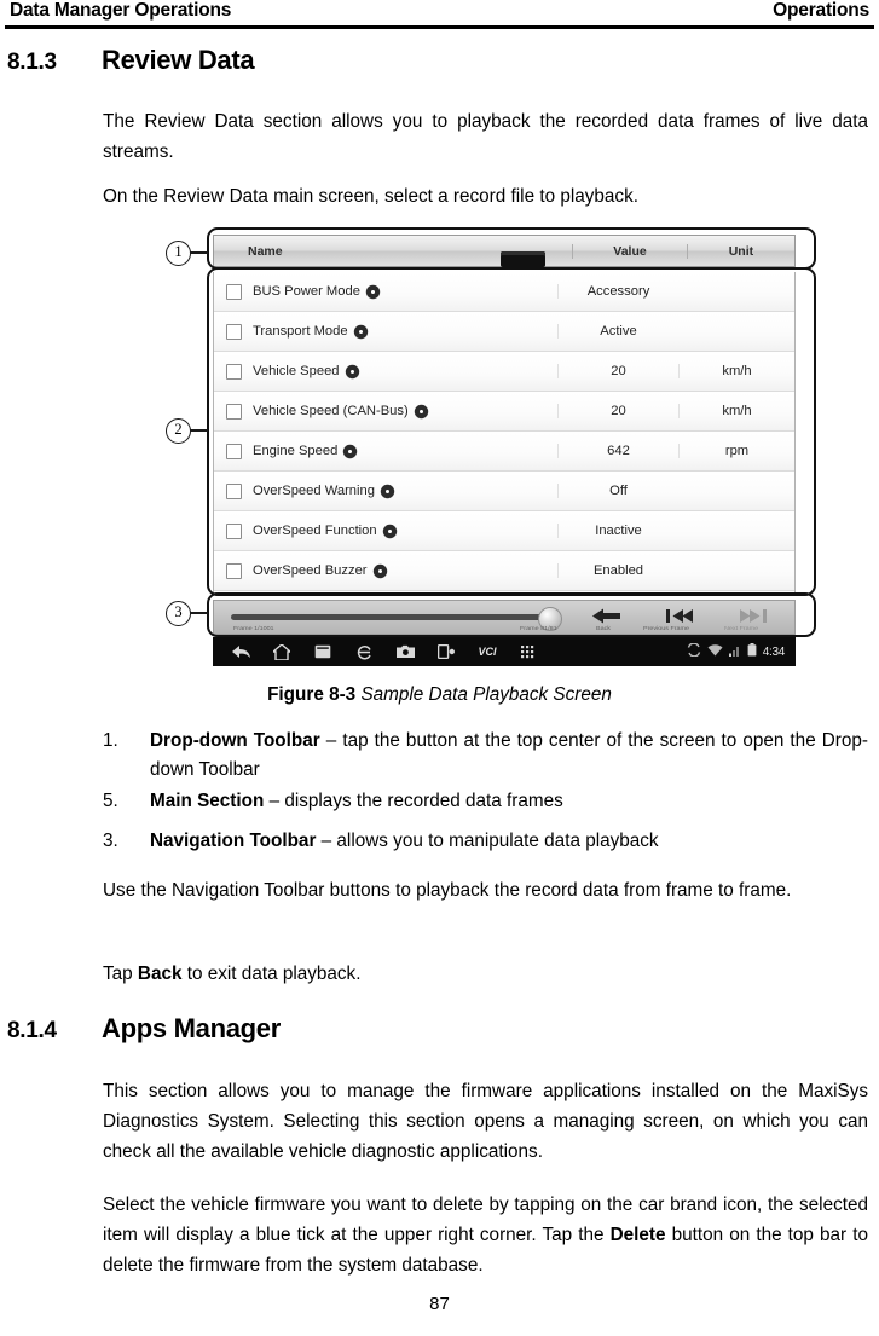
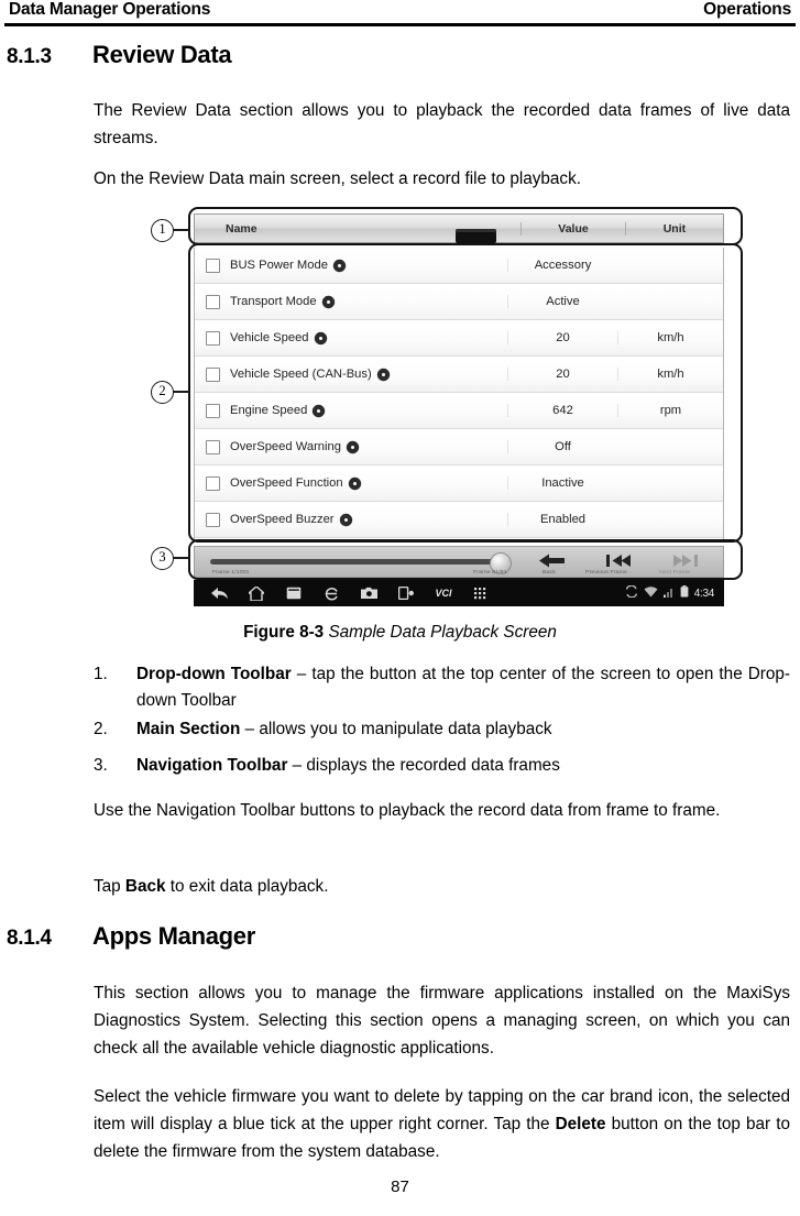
  Data Manager Operations
  Operations
  8.1.3
  Review Data
  The Review Data section allows you to playback the recorded data frames of live data streams.
  On the Review Data main screen, select a record file to playback.
  1
  2
  3
  Name
  Value
  Unit
  BUS Power Mode
  Accessory
  Transport Mode
  Active
  Vehicle Speed
  20
  km/h
  Vehicle Speed (CAN-Bus)
  20
  km/h
  Engine Speed
  642
  rpm
  OverSpeed Warning
  Off
  OverSpeed Function
  Inactive
  OverSpeed Buzzer
  Enabled
  VCI
  4:34
  Figure 8-3 Sample Data Playback Screen
  1.
  Drop-down Toolbar – tap the button at the top center of the screen to open the Drop-down Toolbar
- 5.
+ 2.
- Main Section – displays the recorded data frames
+ Main Section – allows you to manipulate data playback
  3.
- Navigation Toolbar – allows you to manipulate data playback
+ Navigation Toolbar – displays the recorded data frames
  Use the Navigation Toolbar buttons to playback the record data from frame to frame.
  Tap Back to exit data playback.
  8.1.4
  Apps Manager
  This section allows you to manage the firmware applications installed on the MaxiSys Diagnostics System. Selecting this section opens a managing screen, on which you can check all the available vehicle diagnostic applications.
  Select the vehicle firmware you want to delete by tapping on the car brand icon, the selected item will display a blue tick at the upper right corner. Tap the Delete button on the top bar to delete the firmware from the system database.
  87
